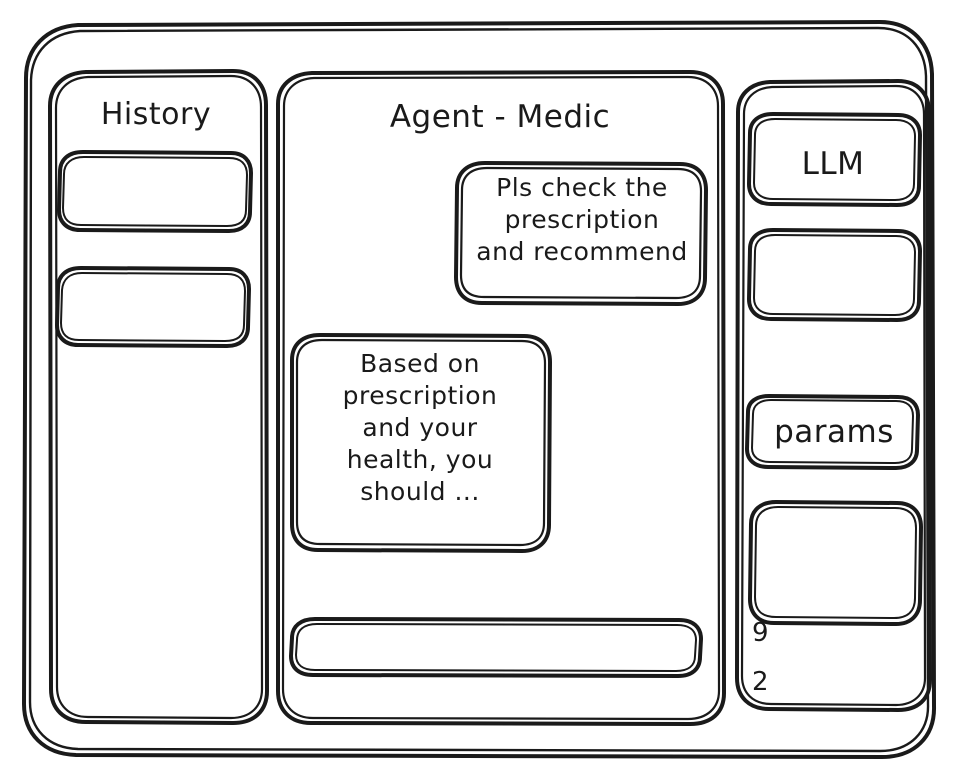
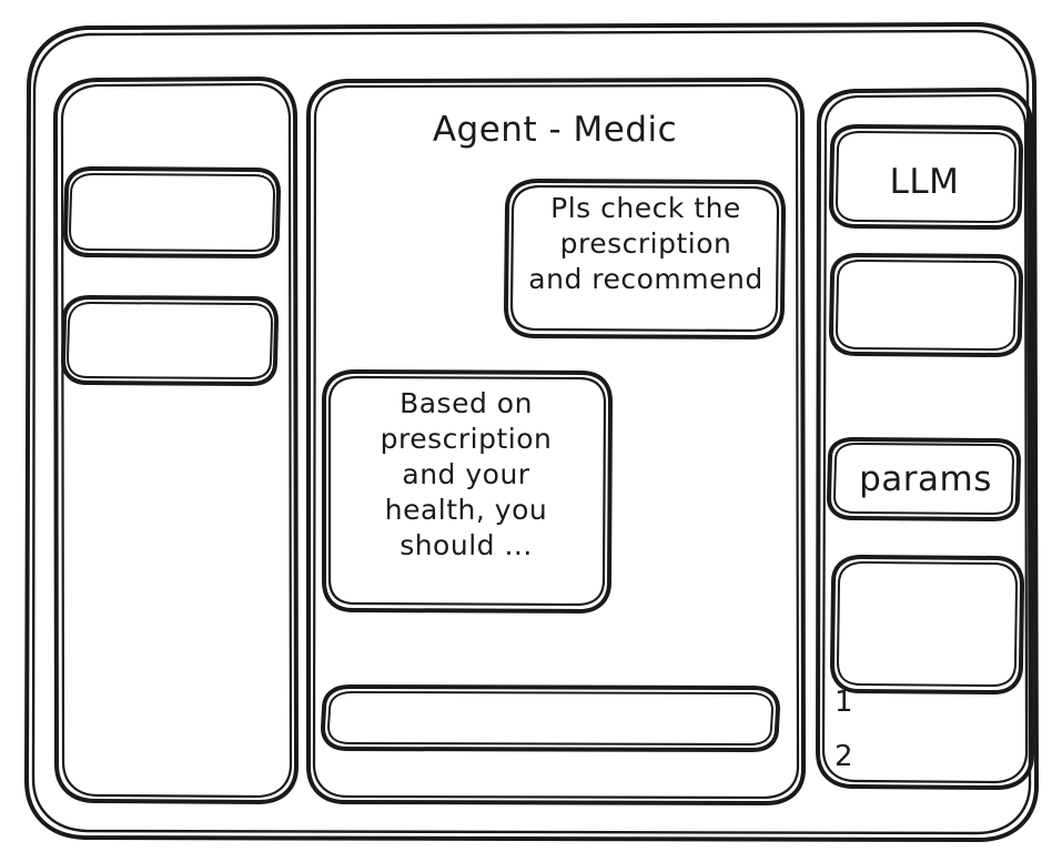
- History
  Agent - Medic
  Pls check the
  prescription
  and recommend
  Based on
  prescription
  and your
  health, you
  should ...
  LLM
  params
- 9
+ 1
  2
